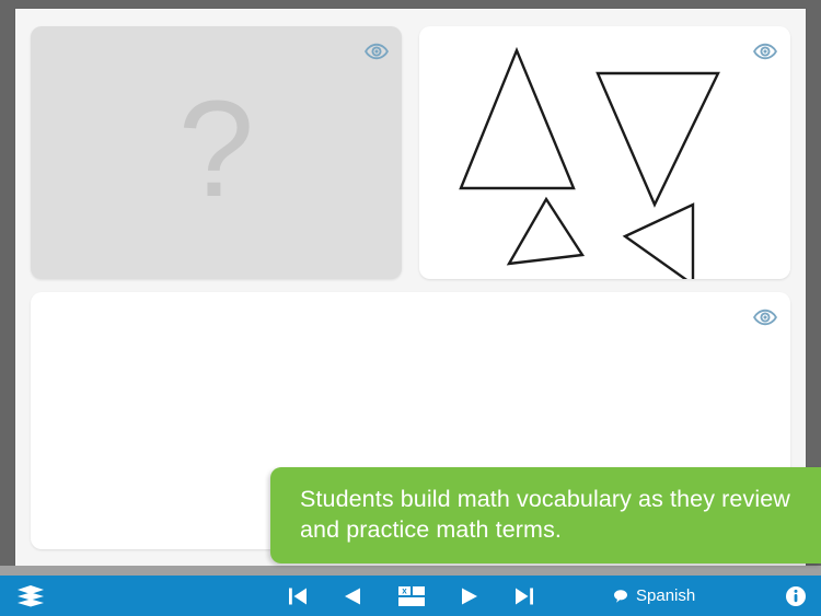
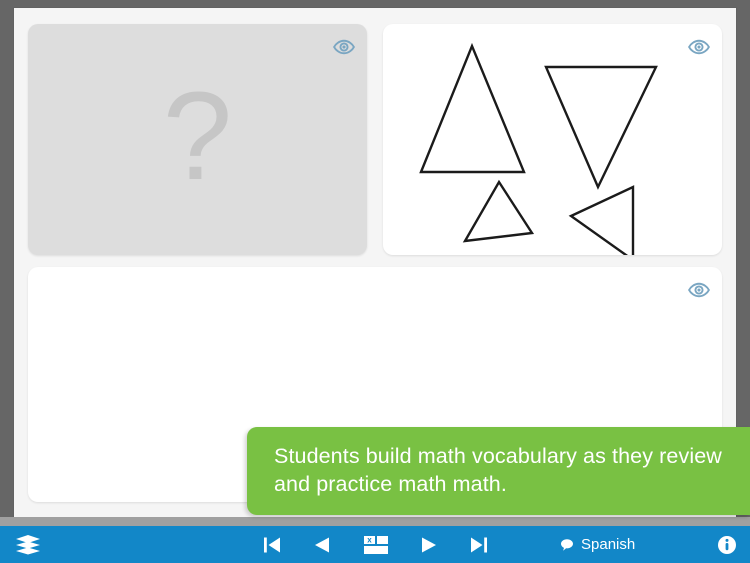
- Students build math vocabulary as they review and practice math terms.
+ Students build math vocabulary as they review and practice math math.
  x
  Spanish
